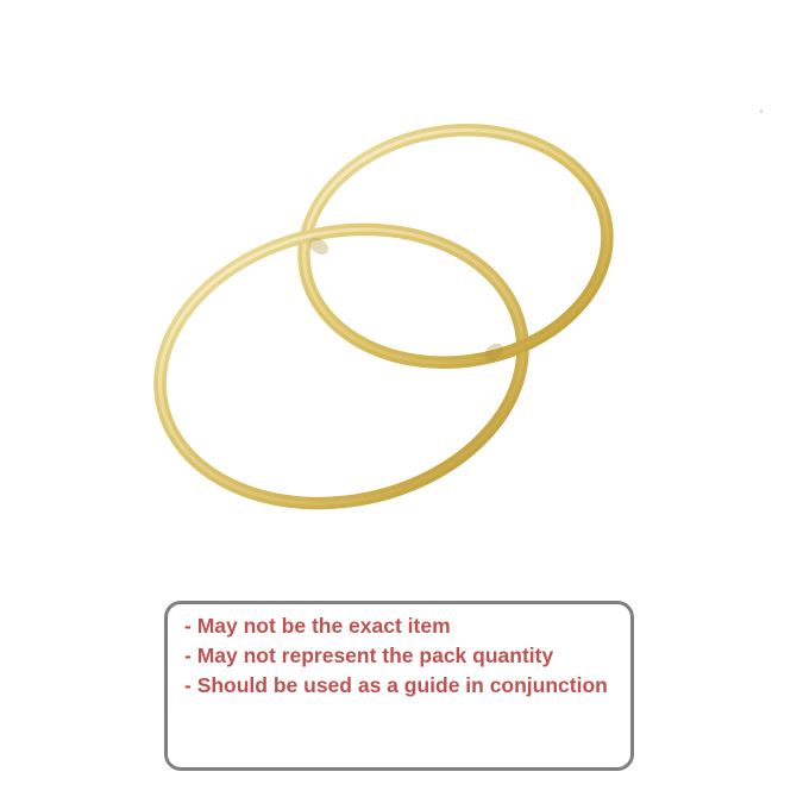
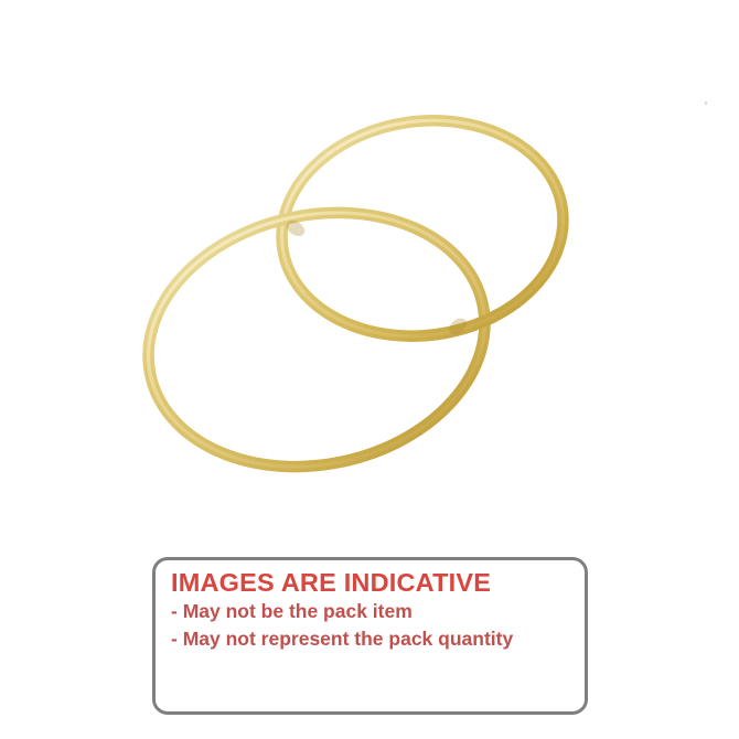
+ IMAGES ARE INDICATIVE
- - May not be the exact item
+ - May not be the pack item
  - May not represent the pack quantity
- - Should be used as a guide in conjunction
